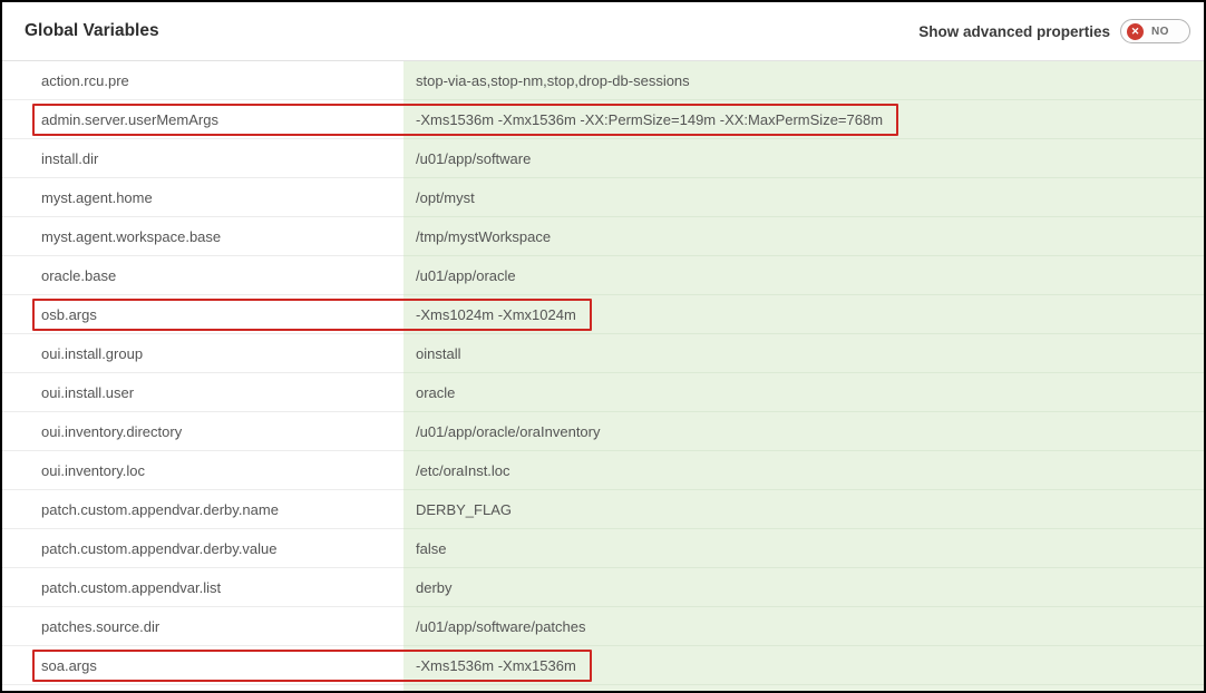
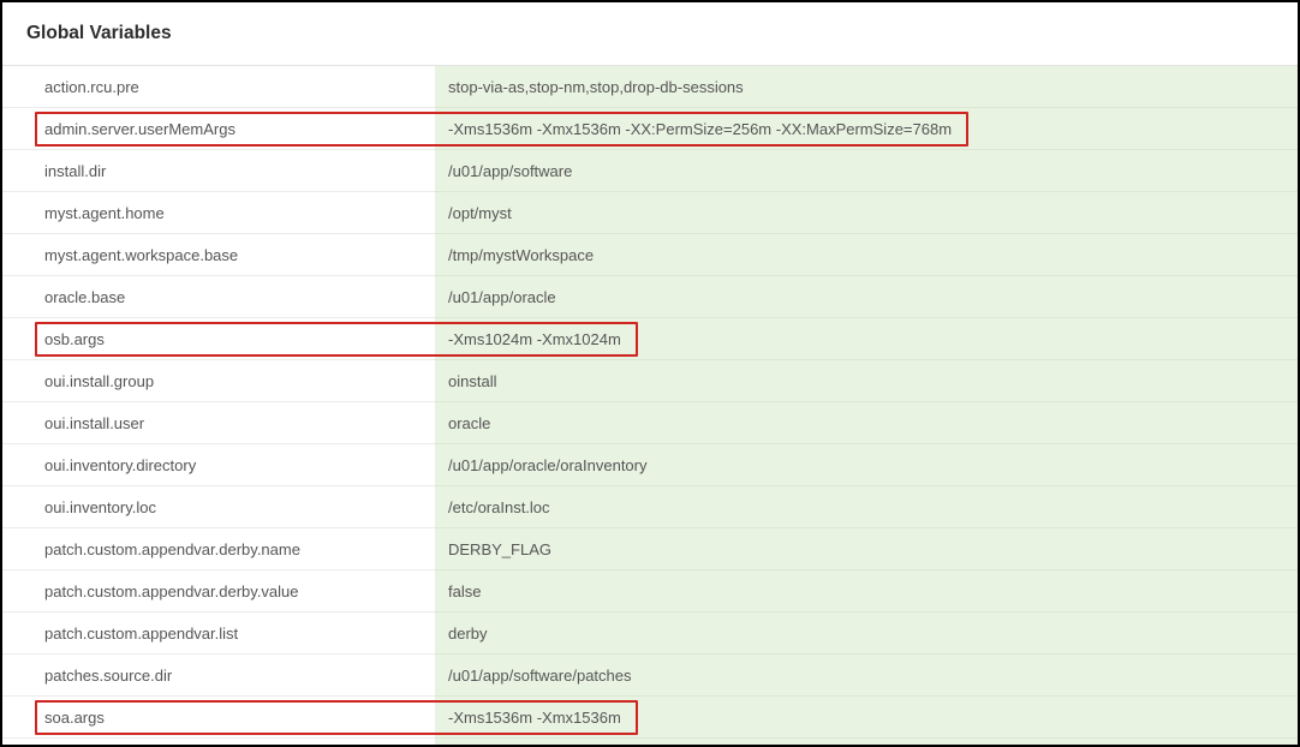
  Global Variables
- Show advanced properties
- ✕
- NO
  action.rcu.pre
  stop-via-as,stop-nm,stop,drop-db-sessions
  admin.server.userMemArgs
- -Xms1536m -Xmx1536m -XX:PermSize=149m -XX:MaxPermSize=768m
+ -Xms1536m -Xmx1536m -XX:PermSize=256m -XX:MaxPermSize=768m
  install.dir
  /u01/app/software
  myst.agent.home
  /opt/myst
  myst.agent.workspace.base
  /tmp/mystWorkspace
  oracle.base
  /u01/app/oracle
  osb.args
  -Xms1024m -Xmx1024m
  oui.install.group
  oinstall
  oui.install.user
  oracle
  oui.inventory.directory
  /u01/app/oracle/oraInventory
  oui.inventory.loc
  /etc/oraInst.loc
  patch.custom.appendvar.derby.name
  DERBY_FLAG
  patch.custom.appendvar.derby.value
  false
  patch.custom.appendvar.list
  derby
  patches.source.dir
  /u01/app/software/patches
  soa.args
  -Xms1536m -Xmx1536m
